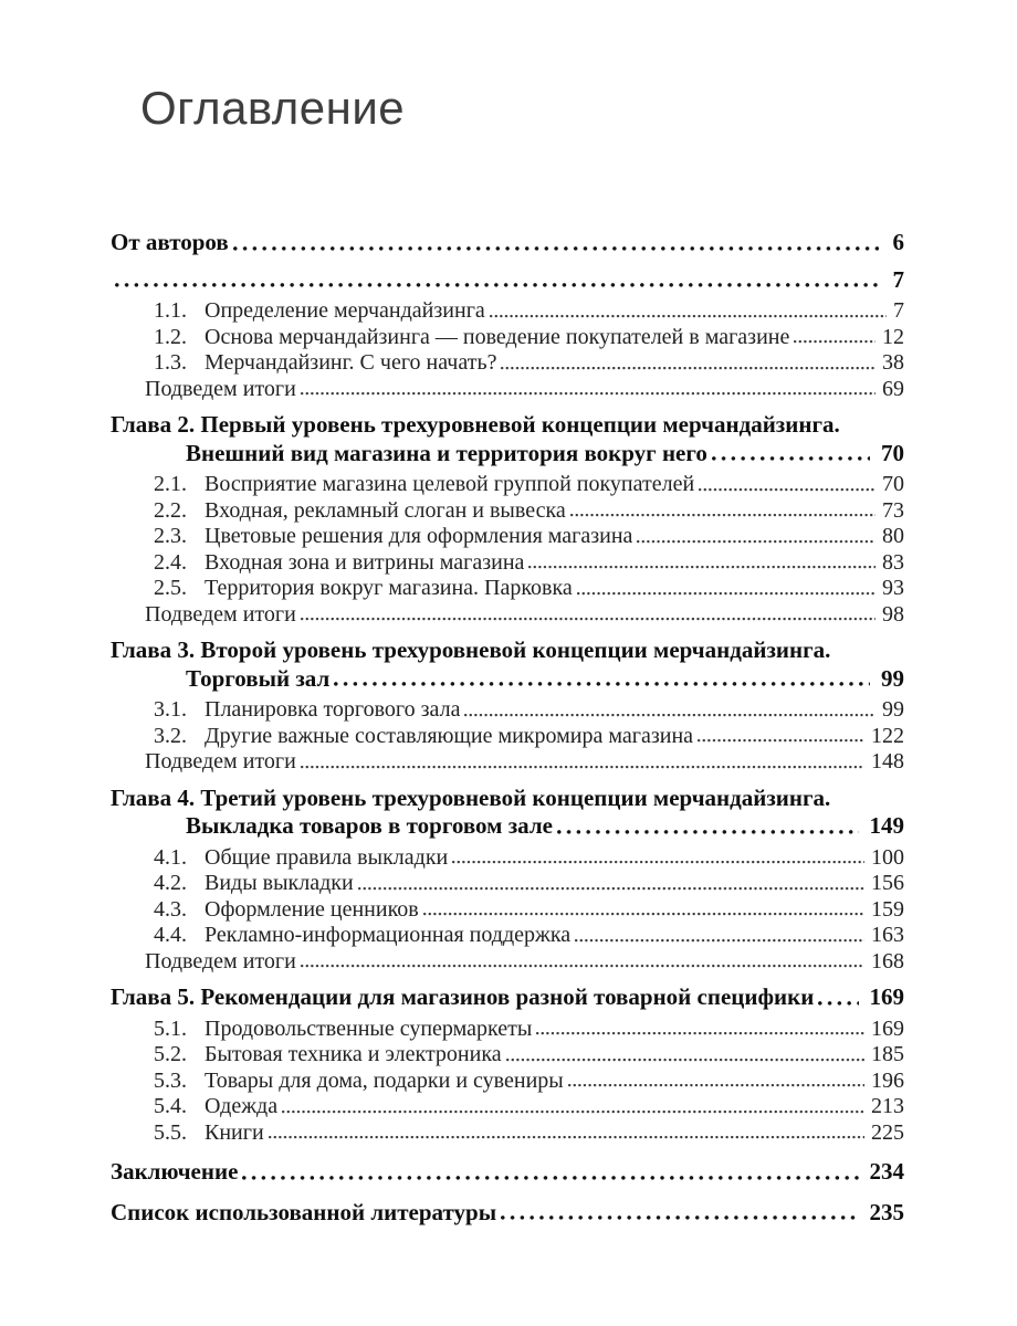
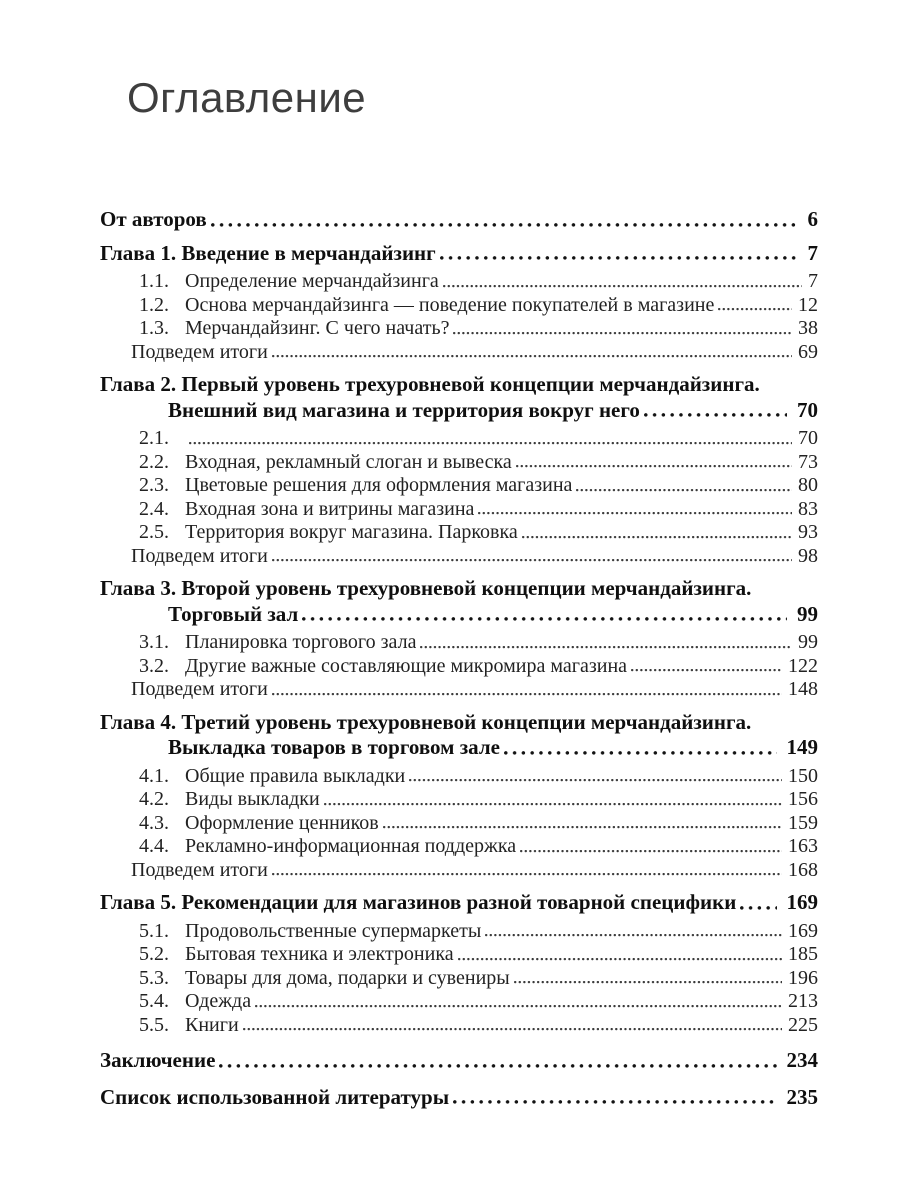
  Оглавление
  От авторов
  6
+ Глава 1. Введение в мерчандайзинг
  7
  1.1.
  Определение мерчандайзинга
  7
  1.2.
  Основа мерчандайзинга — поведение покупателей в магазине
  12
  1.3.
  Мерчандайзинг. С чего начать?
  38
  Подведем итоги
  69
  Глава 2. Первый уровень трехуровневой концепции мерчандайзинга.
  Внешний вид магазина и территория вокруг него
  70
  2.1.
- Восприятие магазина целевой группой покупателей
  70
  2.2.
  Входная, рекламный слоган и вывеска
  73
  2.3.
  Цветовые решения для оформления магазина
  80
  2.4.
  Входная зона и витрины магазина
  83
  2.5.
  Территория вокруг магазина. Парковка
  93
  Подведем итоги
  98
  Глава 3. Второй уровень трехуровневой концепции мерчандайзинга.
  Торговый зал
  99
  3.1.
  Планировка торгового зала
  99
  3.2.
  Другие важные составляющие микромира магазина
  122
  Подведем итоги
  148
  Глава 4. Третий уровень трехуровневой концепции мерчандайзинга.
  Выкладка товаров в торговом зале
  149
  4.1.
  Общие правила выкладки
- 100
+ 150
  4.2.
  Виды выкладки
  156
  4.3.
  Оформление ценников
  159
  4.4.
  Рекламно-информационная поддержка
  163
  Подведем итоги
  168
  Глава 5. Рекомендации для магазинов разной товарной специфики
  169
  5.1.
  Продовольственные супермаркеты
  169
  5.2.
  Бытовая техника и электроника
  185
  5.3.
  Товары для дома, подарки и сувениры
  196
  5.4.
  Одежда
  213
  5.5.
  Книги
  225
  Заключение
  234
  Список использованной литературы
  235
